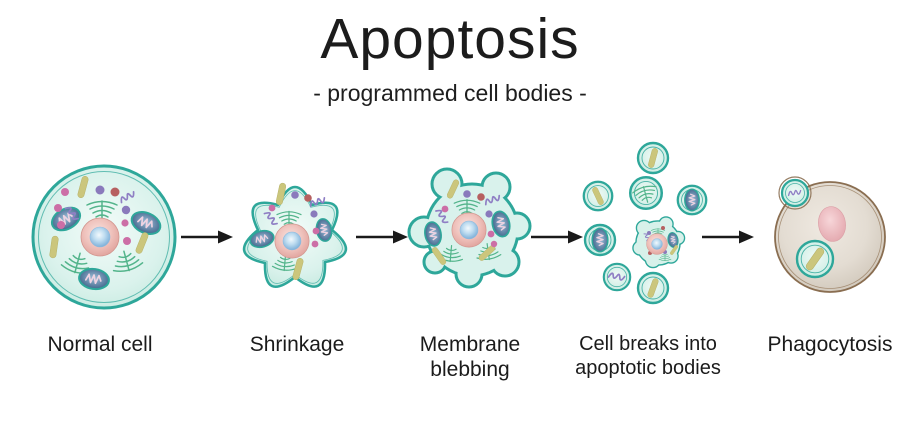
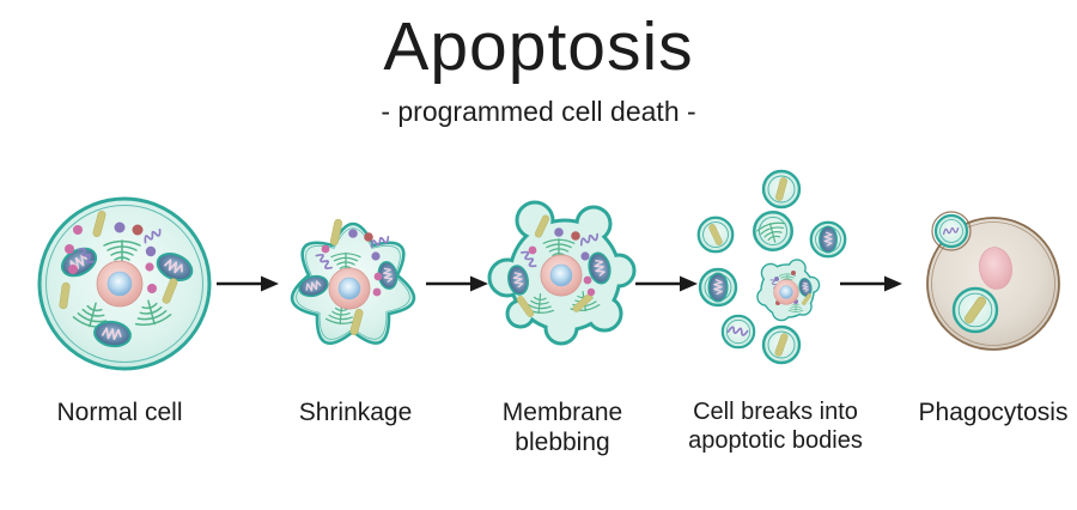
  Apoptosis
- - programmed cell bodies -
+ - programmed cell death -
  Normal cell
  Shrinkage
  Membrane
  blebbing
  Cell breaks into
  apoptotic bodies
  Phagocytosis
